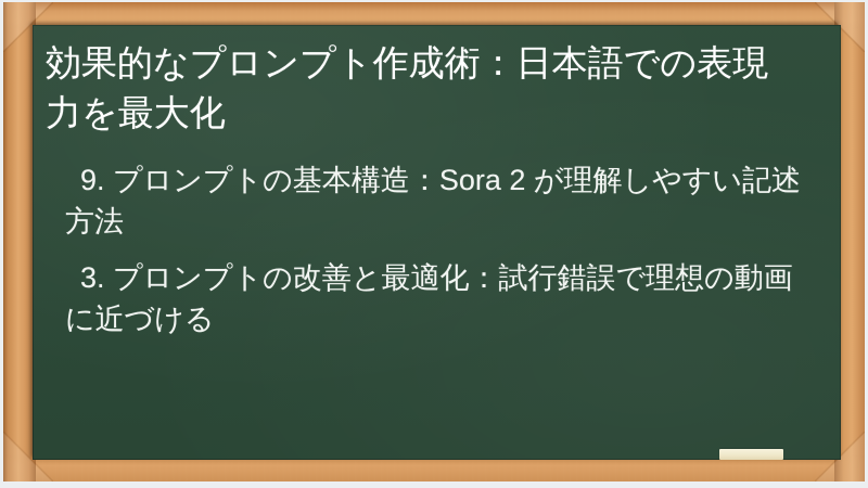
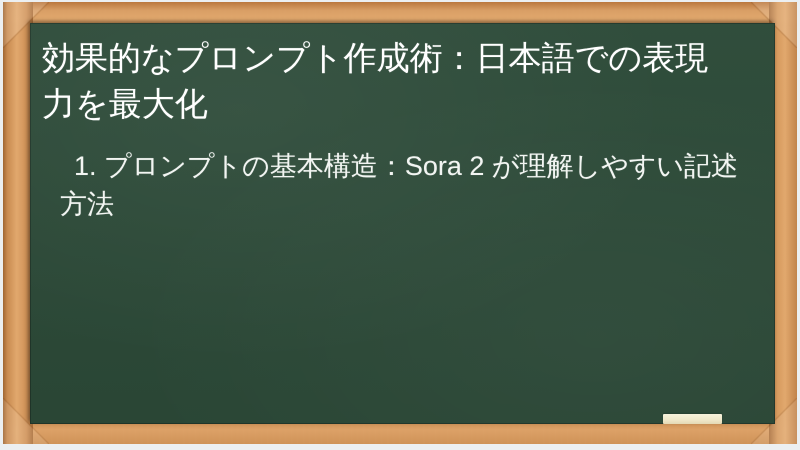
  効果的なプロンプト作成術：日本語での表現力を最大化
- 9. プロンプトの基本構造：Sora 2 が理解しやすい記述方法
+ 1. プロンプトの基本構造：Sora 2 が理解しやすい記述方法
- 3. プロンプトの改善と最適化：試行錯誤で理想の動画に近づける
